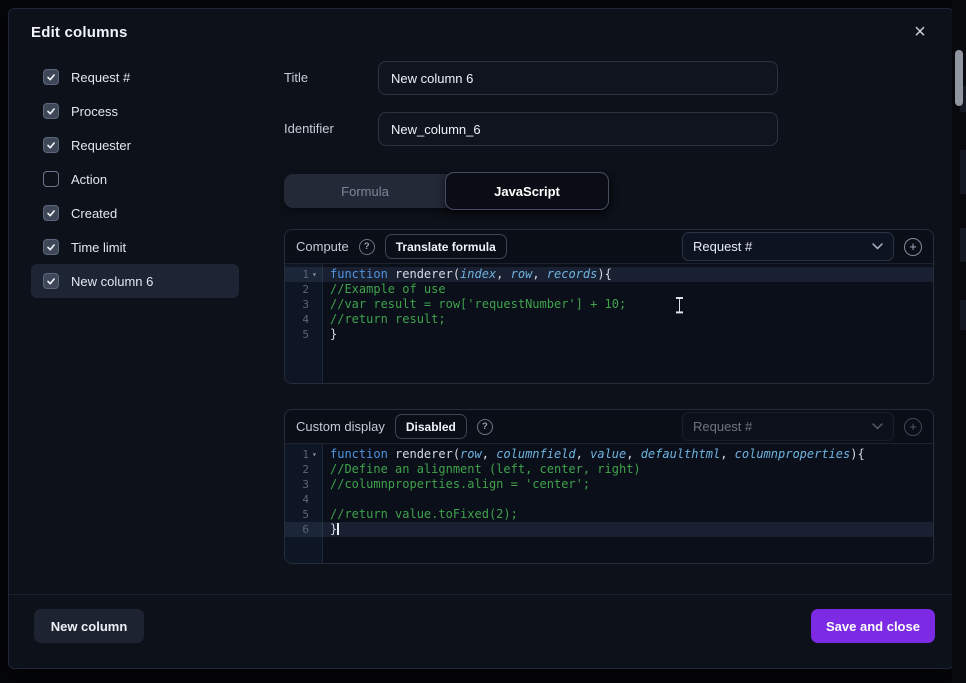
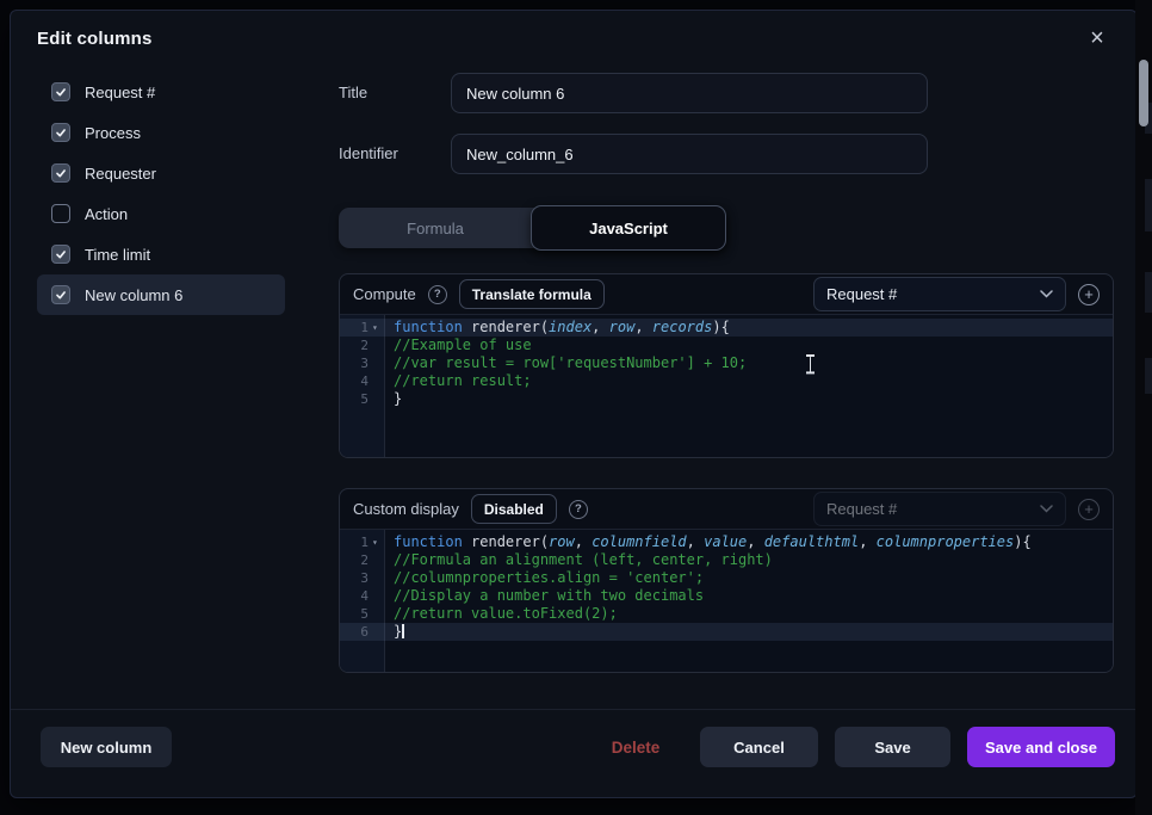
  Edit columns
  ×
  Request #
  Process
  Requester
  Action
- Created
  Time limit
  New column 6
  Title
  New column 6
  Identifier
  New_column_6
  Formula
  JavaScript
  Compute
  ?
  Translate formula
  Request #
  +
  1
  ▾
  function renderer(index, row, records){
  2
  //Example of use
  3
  //var result = row['requestNumber'] + 10;
  4
  //return result;
  5
  }
  Custom display
  Disabled
  ?
  Request #
  +
  1
  ▾
  function renderer(row, columnfield, value, defaulthtml, columnproperties){
  2
- //Define an alignment (left, center, right)
+ //Formula an alignment (left, center, right)
  3
  //columnproperties.align = 'center';
  4
+ //Display a number with two decimals
  5
  //return value.toFixed(2);
  6
  }
  New column
+ Delete
+ Cancel
+ Save
  Save and close
